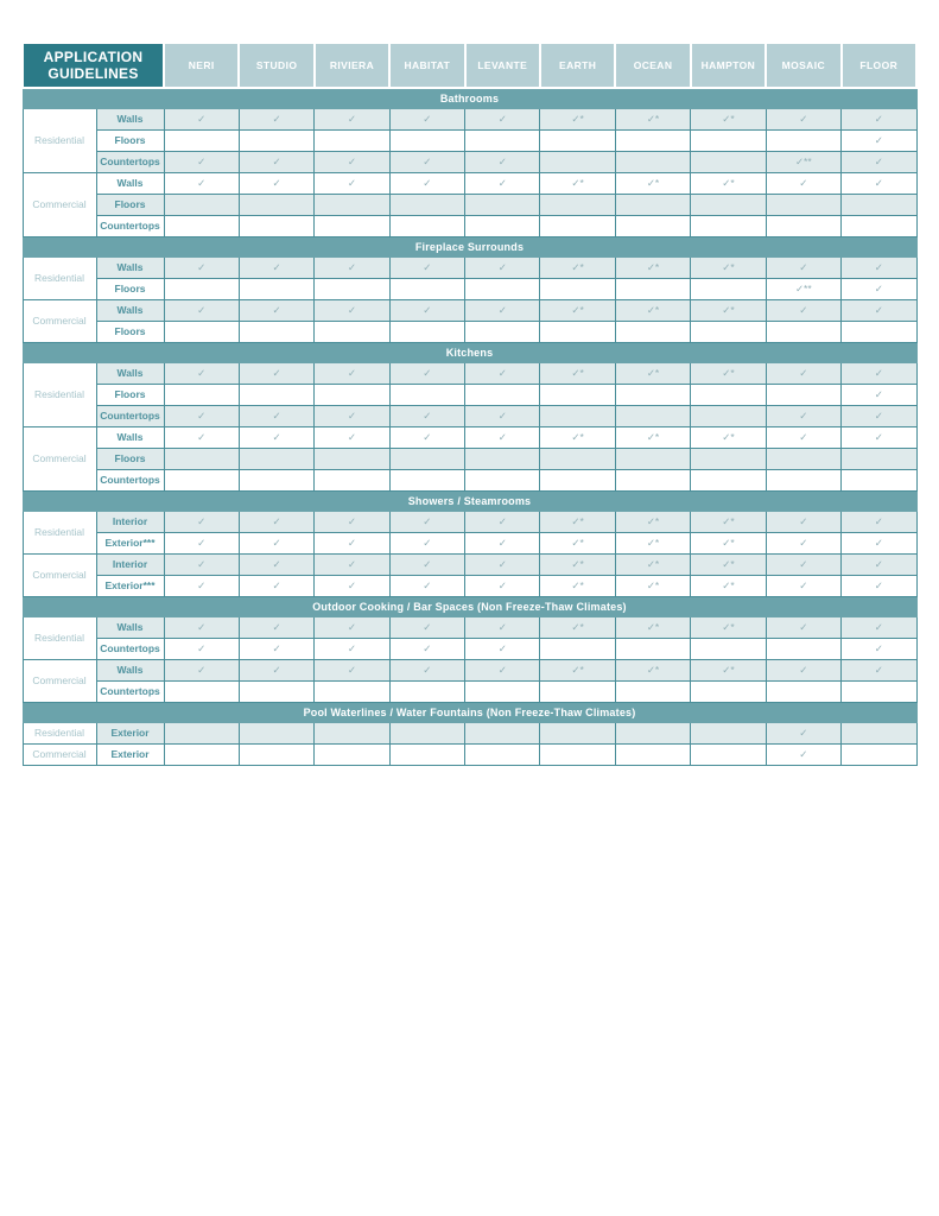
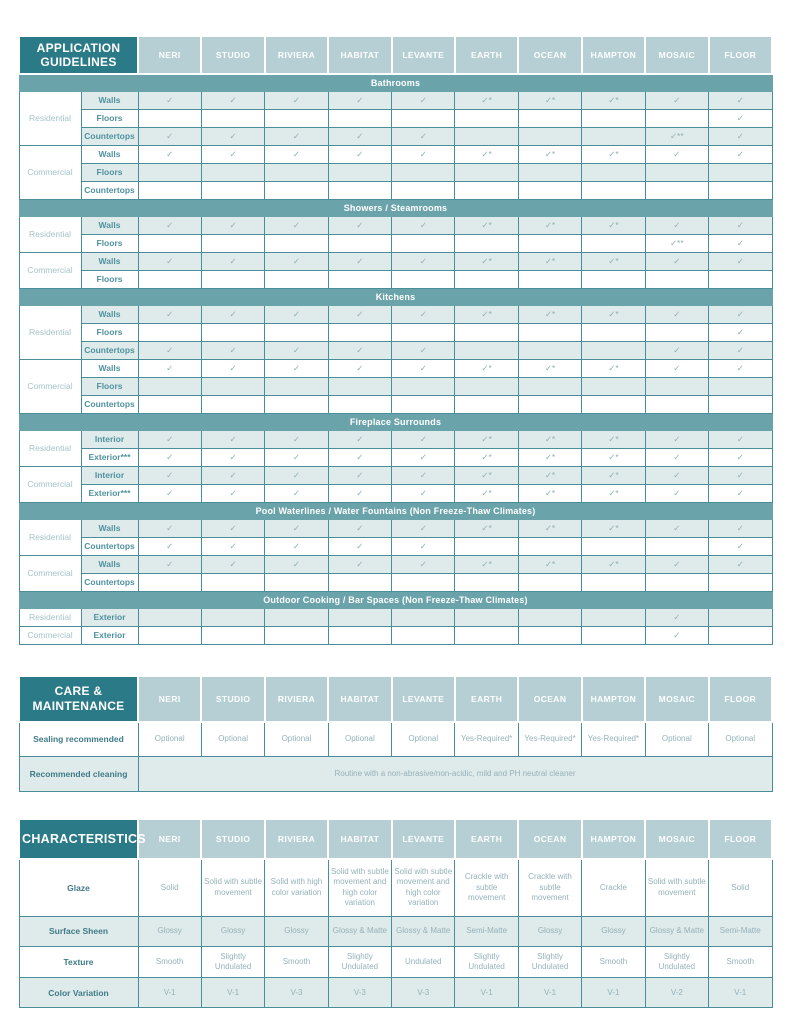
  APPLICATION GUIDELINES	NERI	STUDIO	RIVIERA	HABITAT	LEVANTE	EARTH	OCEAN	HAMPTON	MOSAIC	FLOOR
  Bathrooms
  Residential	Walls	✓	✓	✓	✓	✓	✓*	✓*	✓*	✓	✓
  Floors										✓
  Countertops	✓	✓	✓	✓	✓				✓**	✓
  Commercial	Walls	✓	✓	✓	✓	✓	✓*	✓*	✓*	✓	✓
  Floors
  Countertops
- Fireplace Surrounds
+ Showers / Steamrooms
  Residential	Walls	✓	✓	✓	✓	✓	✓*	✓*	✓*	✓	✓
  Floors									✓**	✓
  Commercial	Walls	✓	✓	✓	✓	✓	✓*	✓*	✓*	✓	✓
  Floors
  Kitchens
  Residential	Walls	✓	✓	✓	✓	✓	✓*	✓*	✓*	✓	✓
  Floors										✓
  Countertops	✓	✓	✓	✓	✓				✓	✓
  Commercial	Walls	✓	✓	✓	✓	✓	✓*	✓*	✓*	✓	✓
  Floors
  Countertops
- Showers / Steamrooms
+ Fireplace Surrounds
  Residential	Interior	✓	✓	✓	✓	✓	✓*	✓*	✓*	✓	✓
  Exterior***	✓	✓	✓	✓	✓	✓*	✓*	✓*	✓	✓
  Commercial	Interior	✓	✓	✓	✓	✓	✓*	✓*	✓*	✓	✓
  Exterior***	✓	✓	✓	✓	✓	✓*	✓*	✓*	✓	✓
- Outdoor Cooking / Bar Spaces (Non Freeze-Thaw Climates)
+ Pool Waterlines / Water Fountains (Non Freeze-Thaw Climates)
  Residential	Walls	✓	✓	✓	✓	✓	✓*	✓*	✓*	✓	✓
  Countertops	✓	✓	✓	✓	✓					✓
  Commercial	Walls	✓	✓	✓	✓	✓	✓*	✓*	✓*	✓	✓
  Countertops
- Pool Waterlines / Water Fountains (Non Freeze-Thaw Climates)
+ Outdoor Cooking / Bar Spaces (Non Freeze-Thaw Climates)
  Residential	Exterior									✓
  Commercial	Exterior									✓
+ CARE & MAINTENANCE	NERI	STUDIO	RIVIERA	HABITAT	LEVANTE	EARTH	OCEAN	HAMPTON	MOSAIC	FLOOR
+ Sealing recommended	Optional	Optional	Optional	Optional	Optional	Yes-Required*	Yes-Required*	Yes-Required*	Optional	Optional
+ Recommended cleaning	Routine with a non-abrasive/non-acidic, mild and PH neutral cleaner
+ CHARACTERISTICS	NERI	STUDIO	RIVIERA	HABITAT	LEVANTE	EARTH	OCEAN	HAMPTON	MOSAIC	FLOOR
+ Glaze	Solid	Solid with subtle movement	Solid with high color variation	Solid with subtle movement and high color variation	Solid with subtle movement and high color variation	Crackle with subtle movement	Crackle with subtle movement	Crackle	Solid with subtle movement	Solid
+ Surface Sheen	Glossy	Glossy	Glossy	Glossy & Matte	Glossy & Matte	Semi-Matte	Glossy	Glossy	Glossy & Matte	Semi-Matte
+ Texture	Smooth	Slightly Undulated	Smooth	Slightly Undulated	Undulated	Slightly Undulated	Slightly Undulated	Smooth	Slightly Undulated	Smooth
+ Color Variation	V-1	V-1	V-3	V-3	V-3	V-1	V-1	V-1	V-2	V-1
